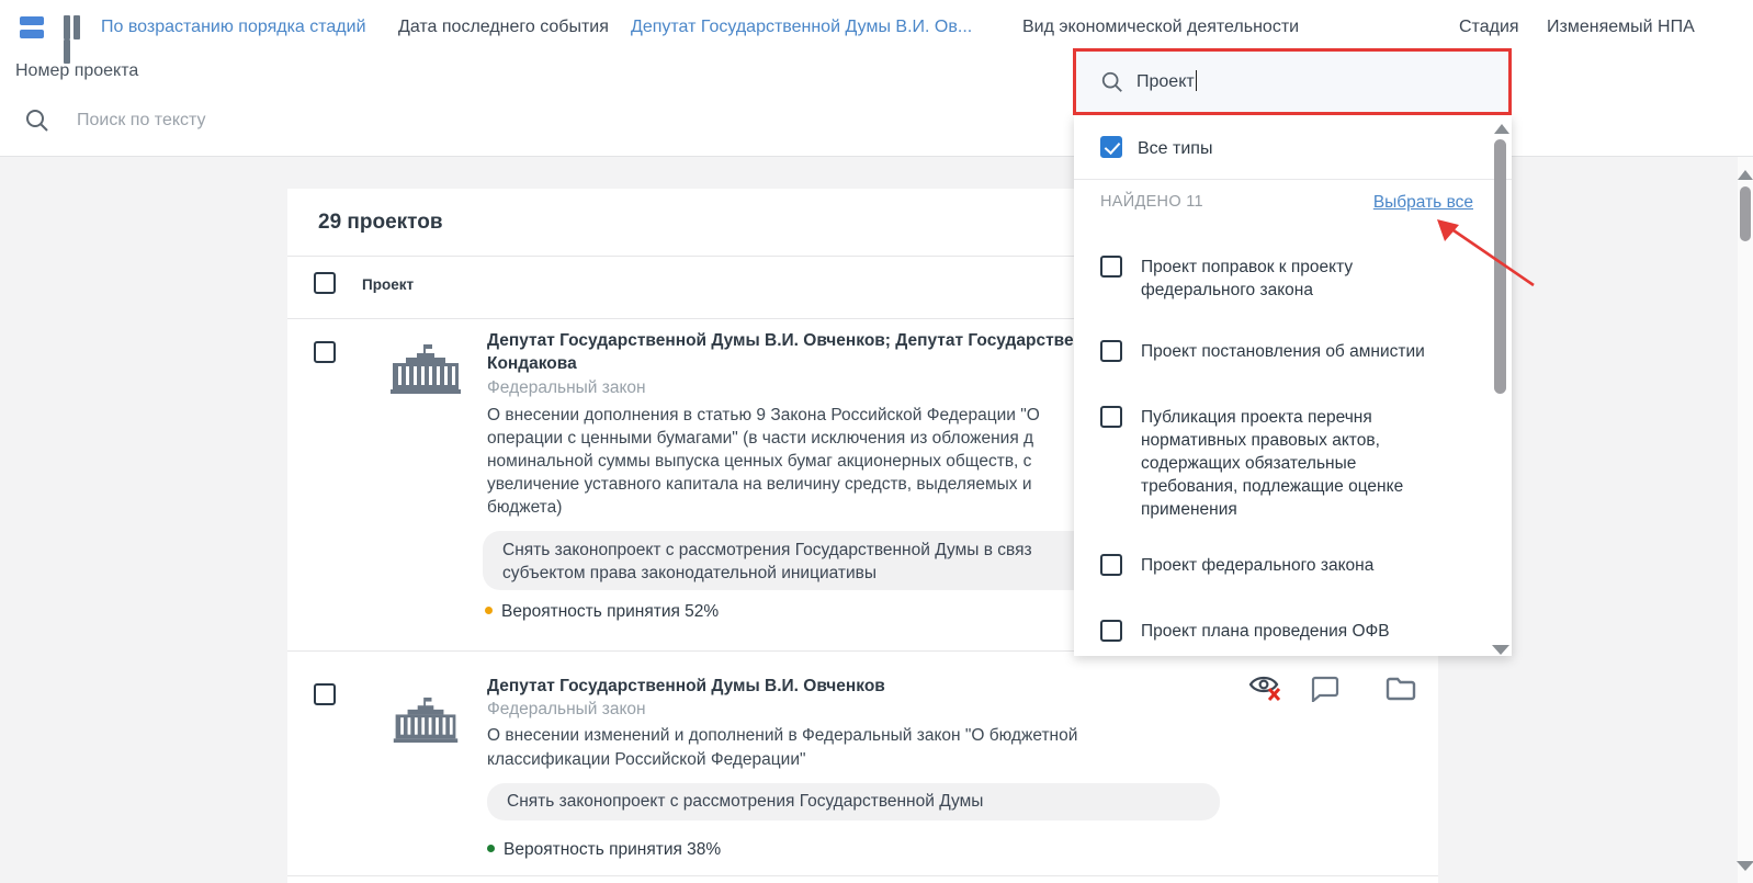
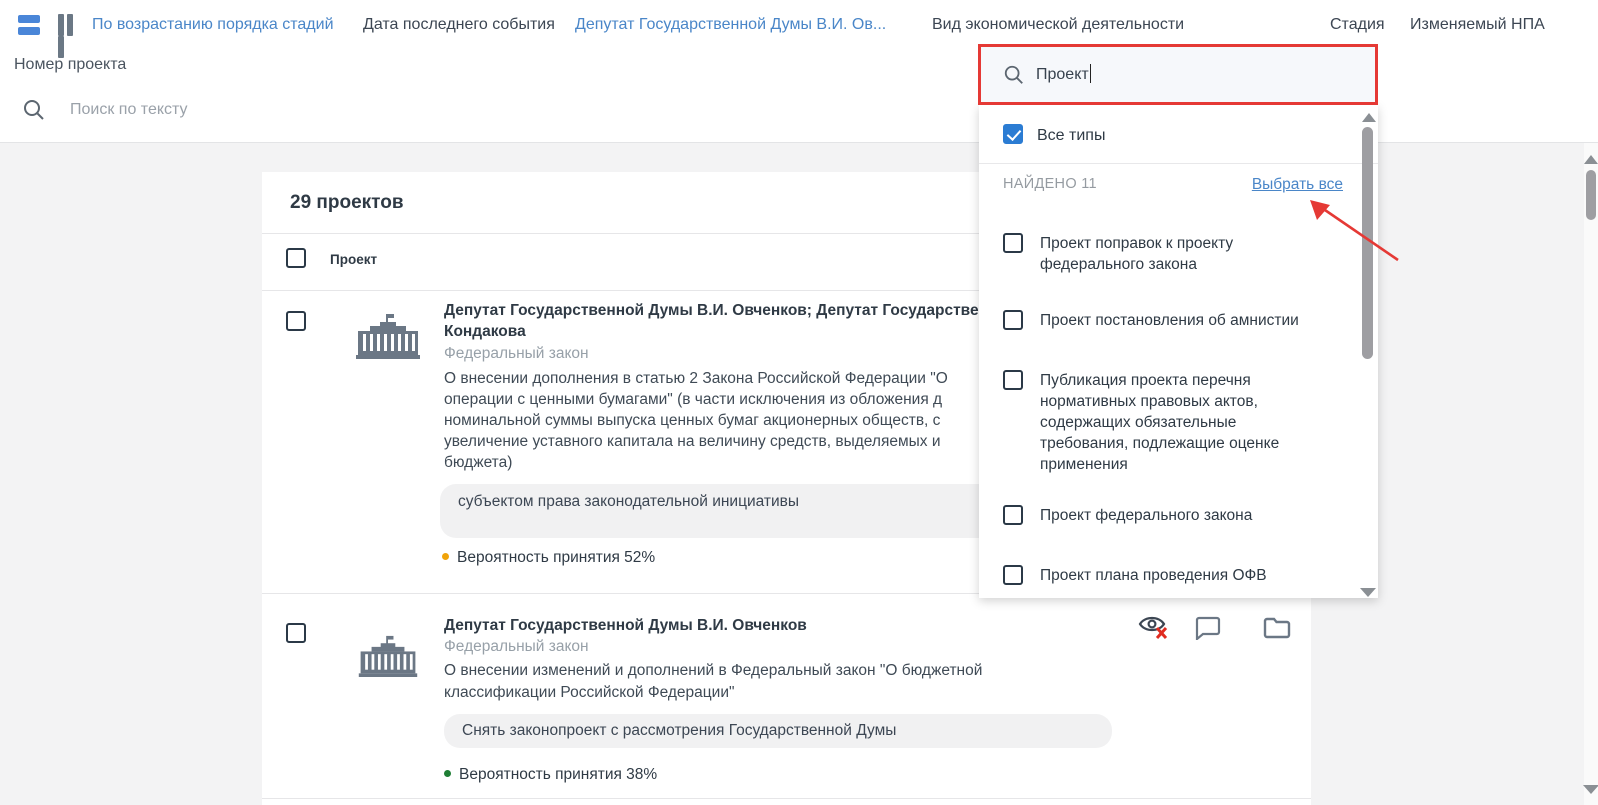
  По возрастанию порядка стадий
  Дата последнего события
  Депутат Государственной Думы В.И. Ов...
  Вид экономической деятельности
  Стадия
  Изменяемый НПА
  Номер проекта
  Поиск по тексту
  29 проектов
  Проект
  Депутат Государственной Думы В.И. Овченков; Депутат Государстве
  Кондакова
  Федеральный закон
- О внесении дополнения в статью 9 Закона Российской Федерации "О
+ О внесении дополнения в статью 2 Закона Российской Федерации "О
  операции с ценными бумагами" (в части исключения из обложения д
  номинальной суммы выпуска ценных бумаг акционерных обществ, с
  увеличение уставного капитала на величину средств, выделяемых и
  бюджета)
- Снять законопроект с рассмотрения Государственной Думы в связ
  субъектом права законодательной инициативы
  Вероятность принятия 52%
  Депутат Государственной Думы В.И. Овченков
  Федеральный закон
  О внесении изменений и дополнений в Федеральный закон "О бюджетной
  классификации Российской Федерации"
  Снять законопроект с рассмотрения Государственной Думы
  Вероятность принятия 38%
  Все типы
  НАЙДЕНО 11
  Выбрать все
  Проект поправок к проекту
  федерального закона
  Проект постановления об амнистии
  Публикация проекта перечня
  нормативных правовых актов,
  содержащих обязательные
  требования, подлежащие оценке
  применения
  Проект федерального закона
  Проект плана проведения ОФВ
  Проект
